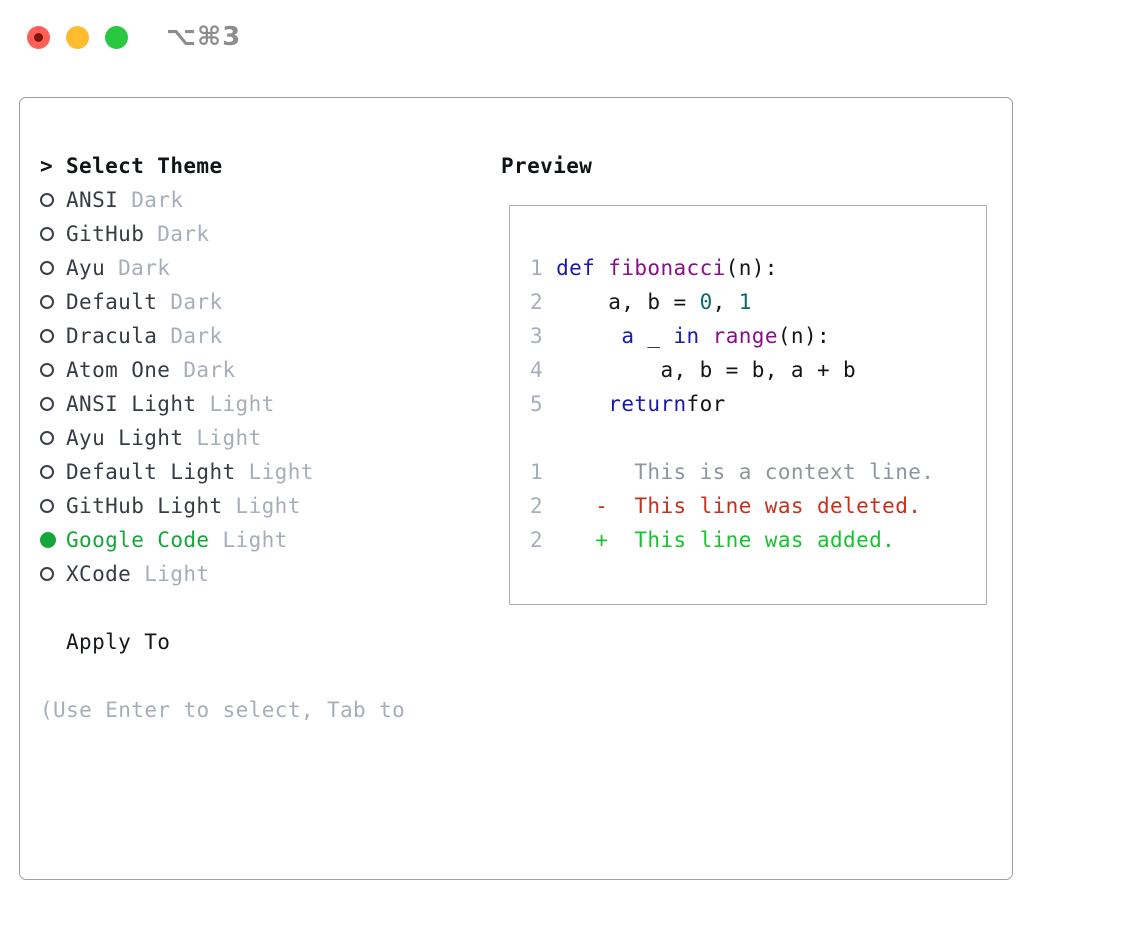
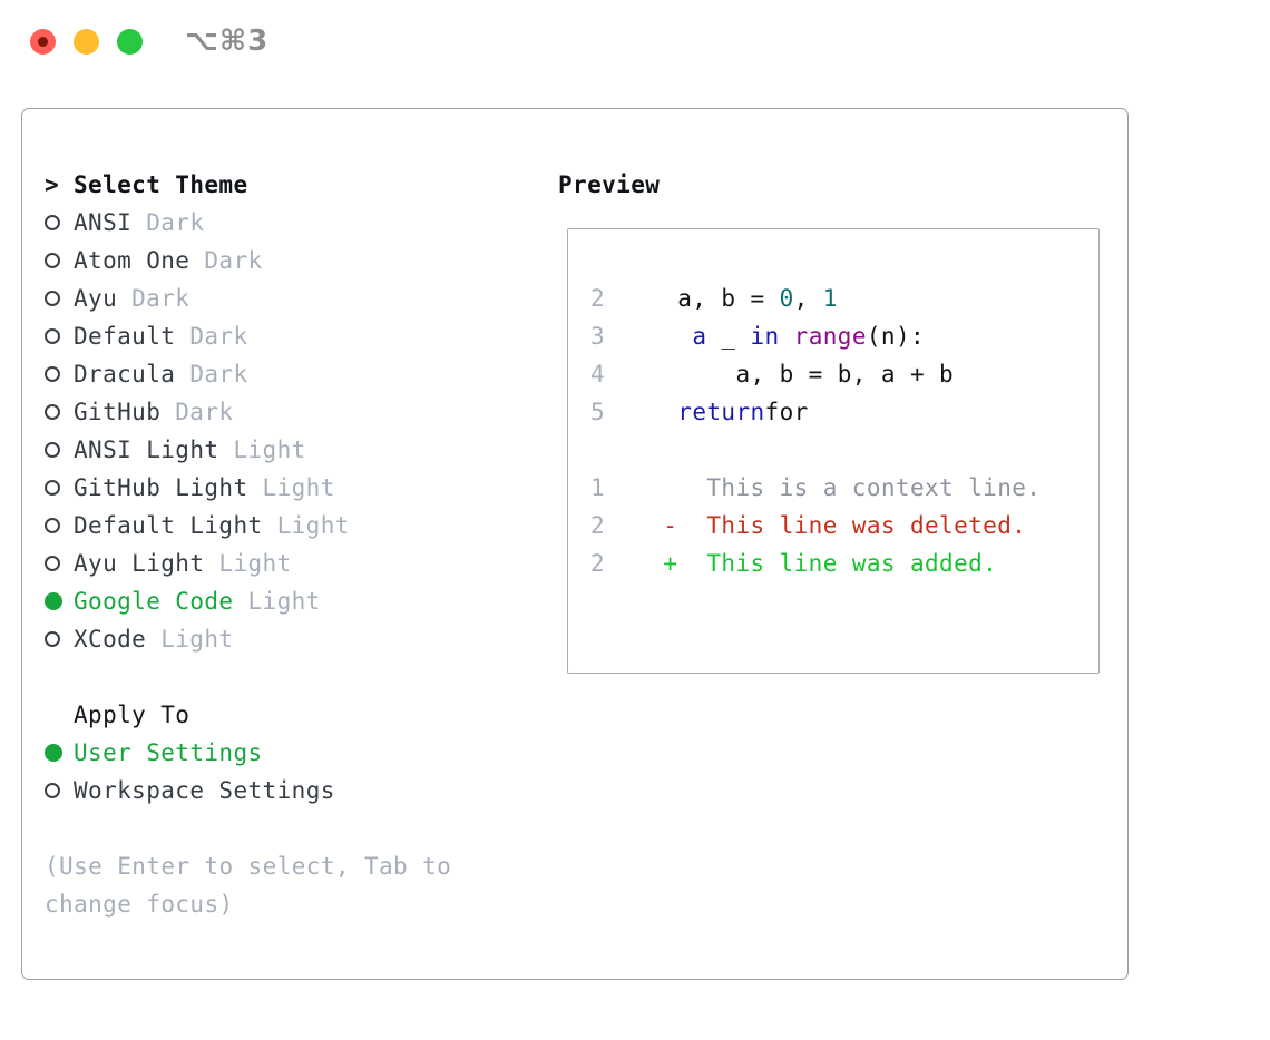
  ⌥⌘3
  >
  Select Theme
  ANSI
  Dark
- GitHub
+ Atom One
  Dark
  Ayu
  Dark
  Default
  Dark
  Dracula
  Dark
- Atom One
+ GitHub
  Dark
  ANSI Light
  Light
- Ayu Light
+ GitHub Light
  Light
  Default Light
  Light
- GitHub Light
+ Ayu Light
  Light
  Google Code
  Light
  XCode
  Light
  Apply To
+ User Settings
+ Workspace Settings
  (Use Enter to select, Tab to
+ change focus)
  Preview
- 1 def fibonacci(n):
  2 a, b = 0, 1
  3 a _ in range(n):
  4 a, b = b, a + b
  5 returnfor
  1 This is a context line.
  2 - This line was deleted.
  2 + This line was added.
